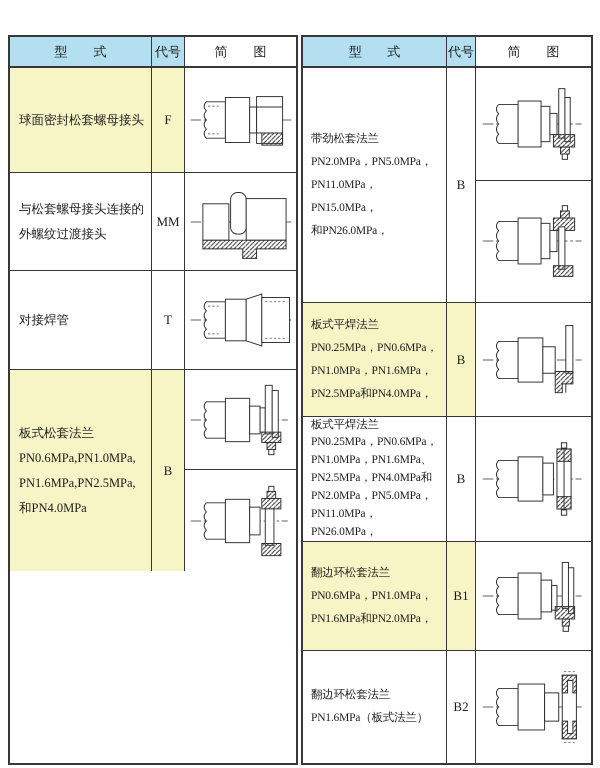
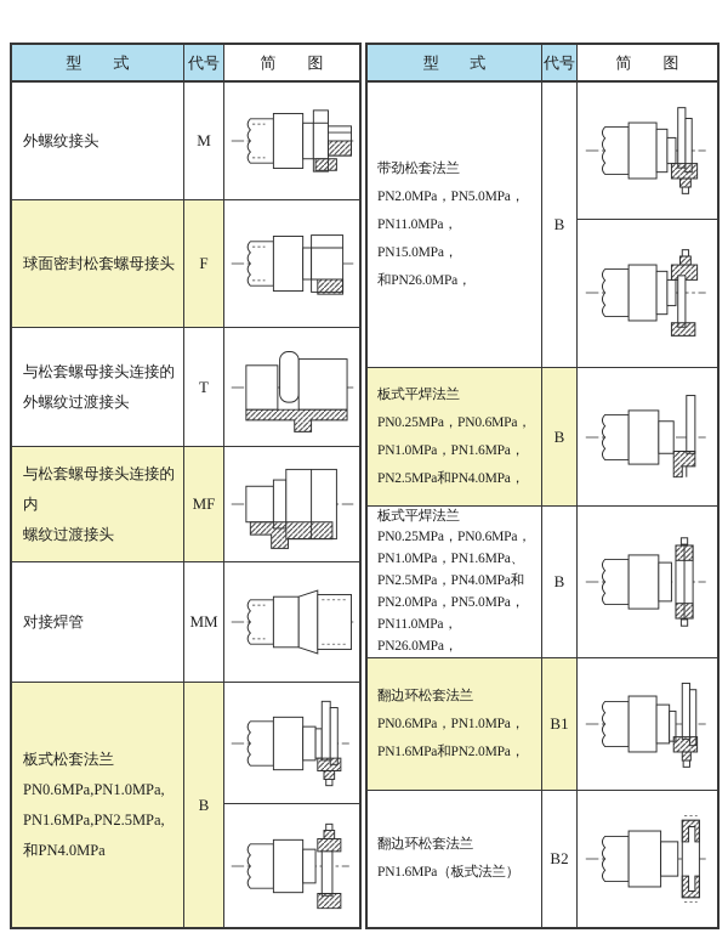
  型 式
  代号
  简 图
+ 外螺纹接头
+ M
  球面密封松套螺母接头
  F
  与松套螺母接头连接的
  外螺纹过渡接头
- MM
+ T
+ 与松套螺母接头连接的内
+ 螺纹过渡接头
+ MF
  对接焊管
- T
+ MM
  板式松套法兰
  PN0.6MPa,PN1.0MPa,
  PN1.6MPa,PN2.5MPa,
  和PN4.0MPa
  B
  型 式
  代号
  简 图
  带劲松套法兰
  PN2.0MPa，PN5.0MPa，
  PN11.0MPa，PN15.0MPa，
  和PN26.0MPa，
  B
  板式平焊法兰
  PN0.25MPa，PN0.6MPa，
  PN1.0MPa，PN1.6MPa，
  PN2.5MPa和PN4.0MPa，
  B
  板式平焊法兰
  PN0.25MPa，PN0.6MPa，
  PN1.0MPa，PN1.6MPa、
  PN2.5MPa，PN4.0MPa和
  PN2.0MPa，PN5.0MPa，
  PN11.0MPa，PN26.0MPa，
  B
  翻边环松套法兰
  PN0.6MPa，PN1.0MPa，
  PN1.6MPa和PN2.0MPa，
  B1
  翻边环松套法兰
  PN1.6MPa（板式法兰）
  B2
